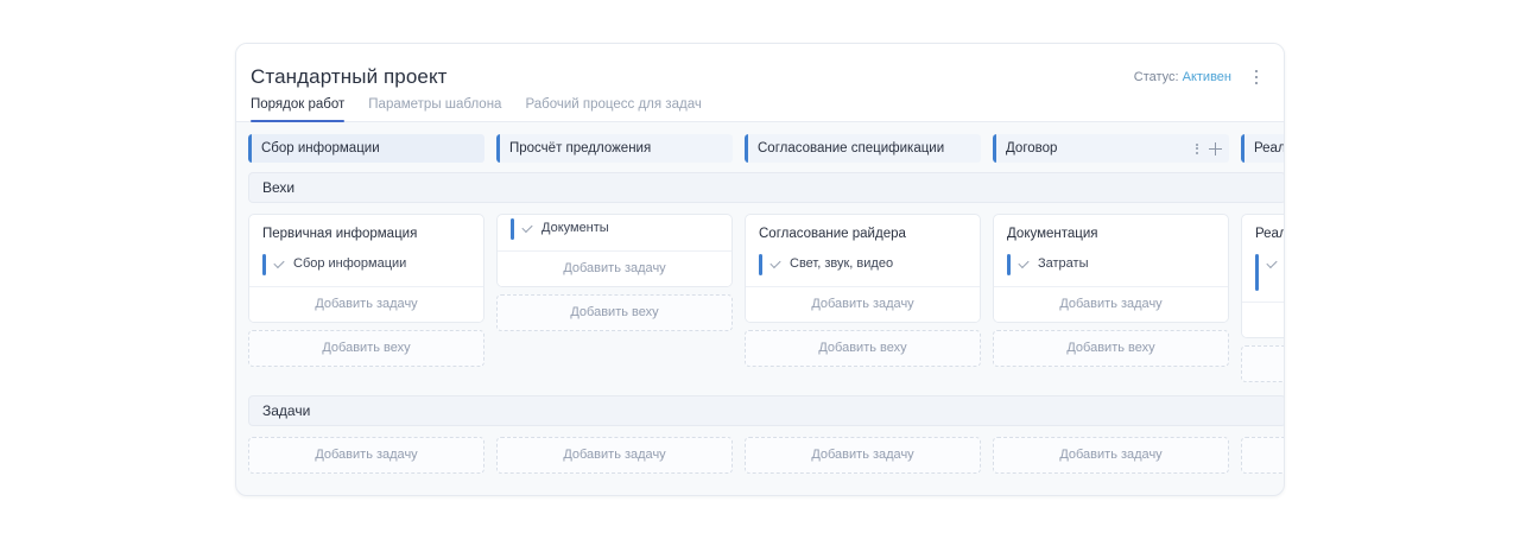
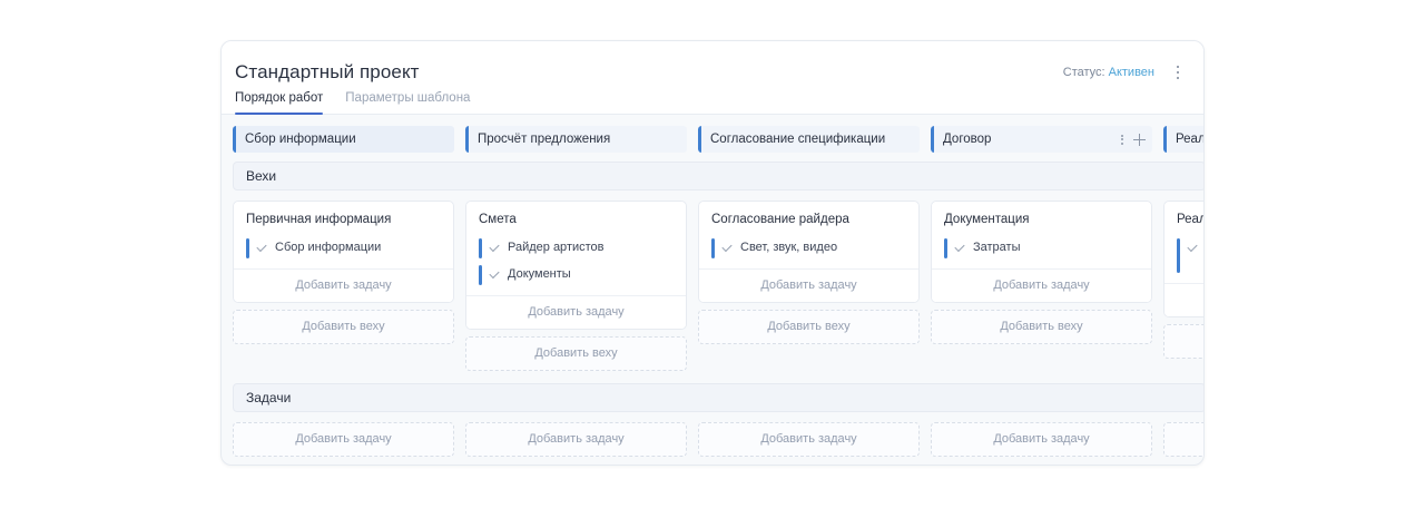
  Стандартный проект
  Статус: Активен
  Порядок работ
  Параметры шаблона
- Рабочий процесс для задач
  Сбор информации
  Просчёт предложения
  Согласование спецификации
  Договор
  Вехи
  Первичная информация
  Сбор информации
  Добавить задачу
  Добавить веху
+ Смета
+ Райдер артистов
  Документы
  Добавить задачу
  Добавить веху
  Согласование райдера
  Свет, звук, видео
  Добавить задачу
  Добавить веху
  Документация
  Затраты
  Добавить задачу
  Добавить веху
  Задачи
  Добавить задачу
  Добавить задачу
  Добавить задачу
  Добавить задачу
